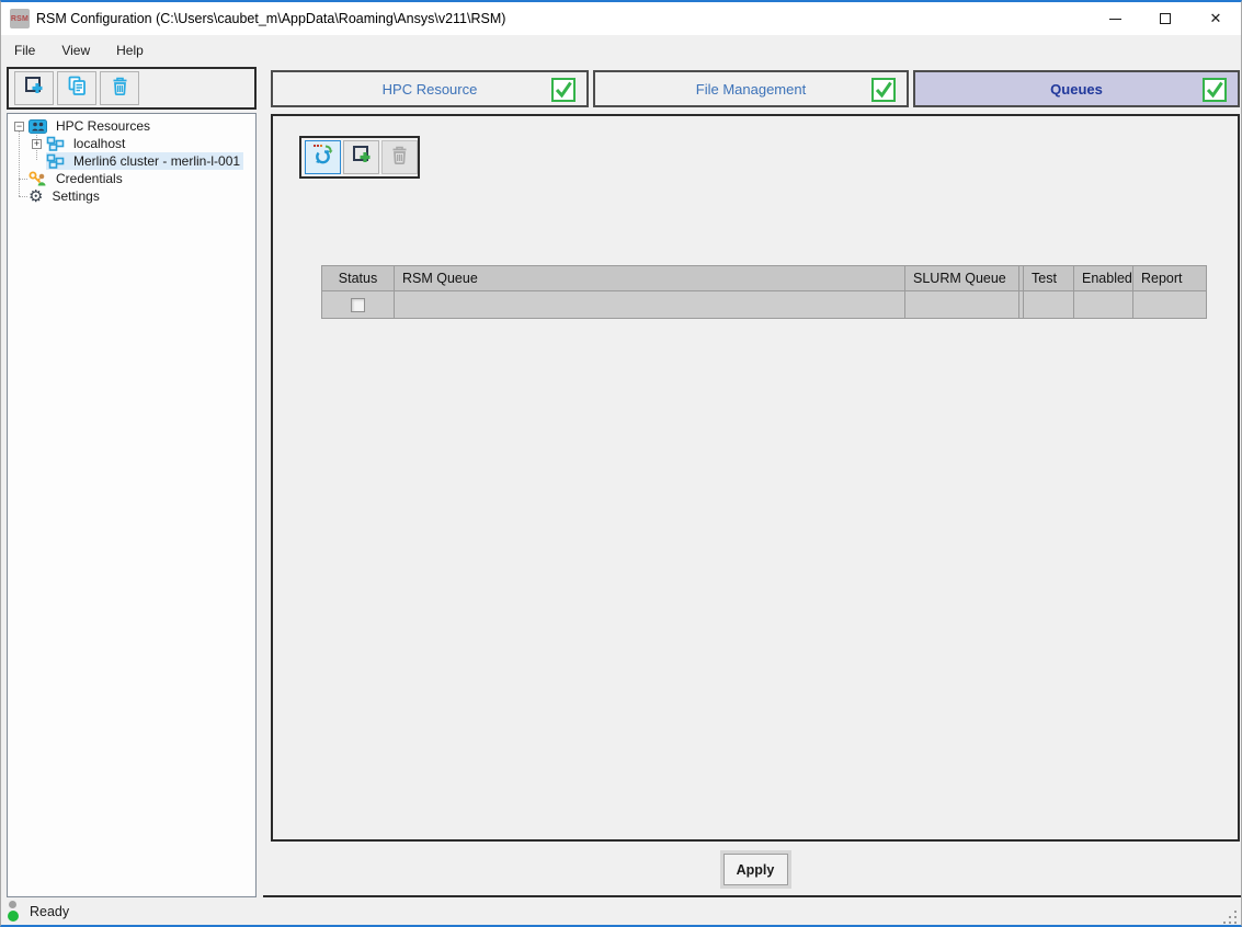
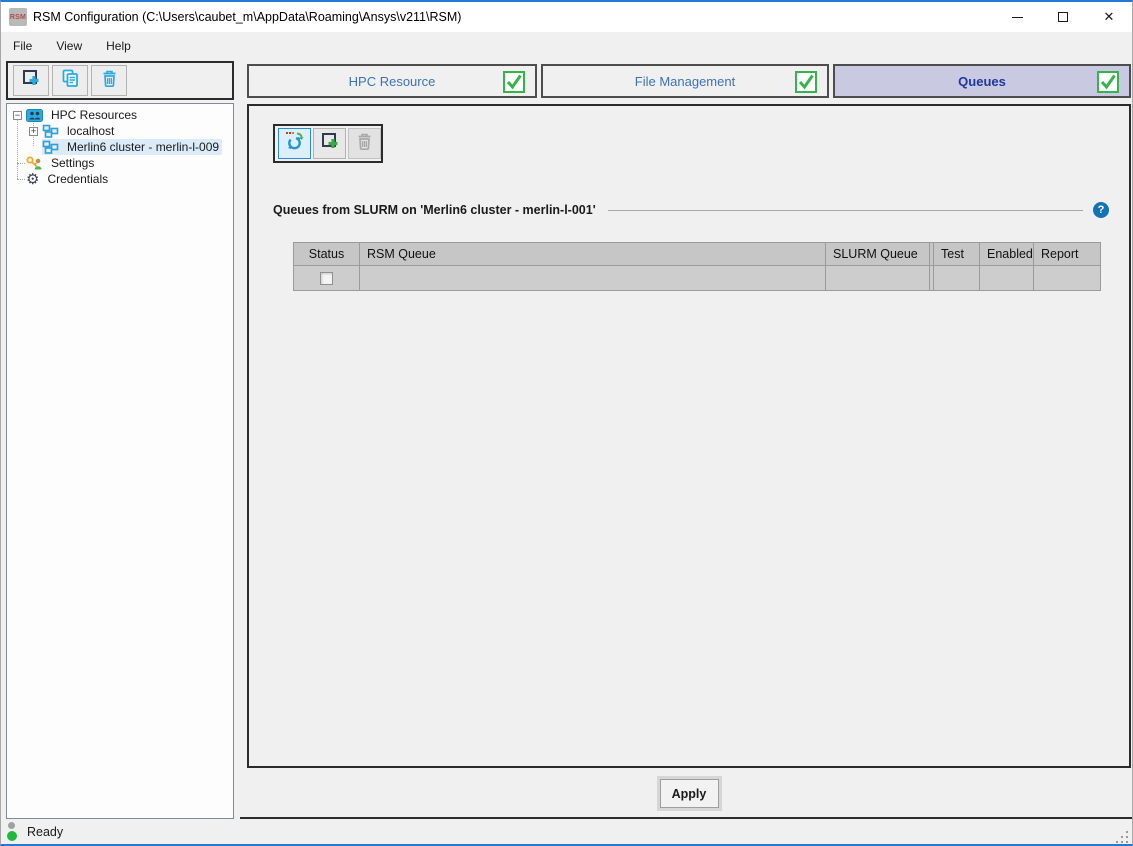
  RSM Configuration (C:\Users\caubet_m\AppData\Roaming\Ansys\v211\RSM)
  ✕
  File
  View
  Help
  −
  HPC Resources
  +
  localhost
- Merlin6 cluster - merlin-l-001
+ Merlin6 cluster - merlin-l-009
- Credentials
+ Settings
  ⚙
- Settings
+ Credentials
  HPC Resource
  File Management
  Queues
+ Queues from SLURM on 'Merlin6 cluster - merlin-l-001'
+ ?
  Status
  RSM Queue
  SLURM Queue
  Test
  Enabled
  Report
  Apply
  Ready
